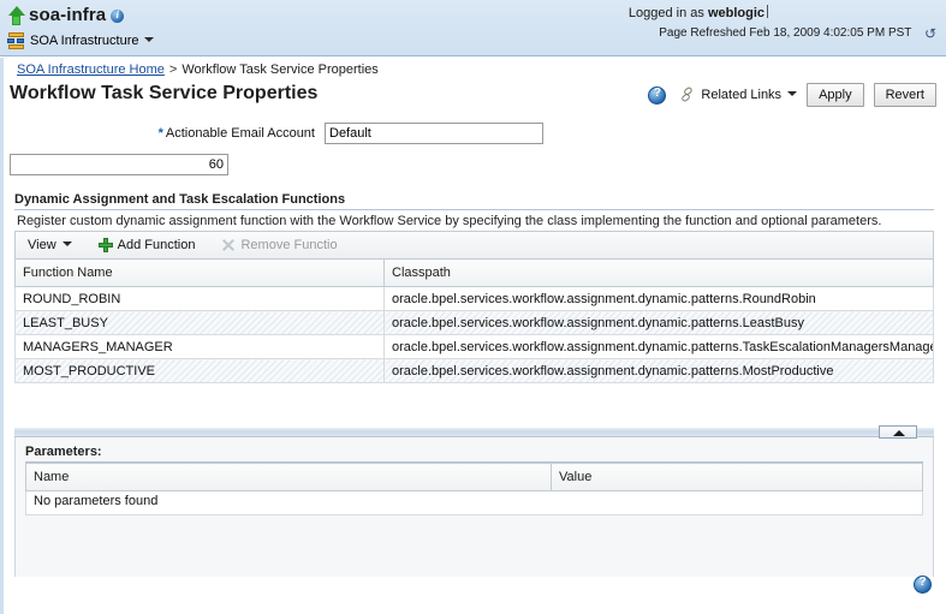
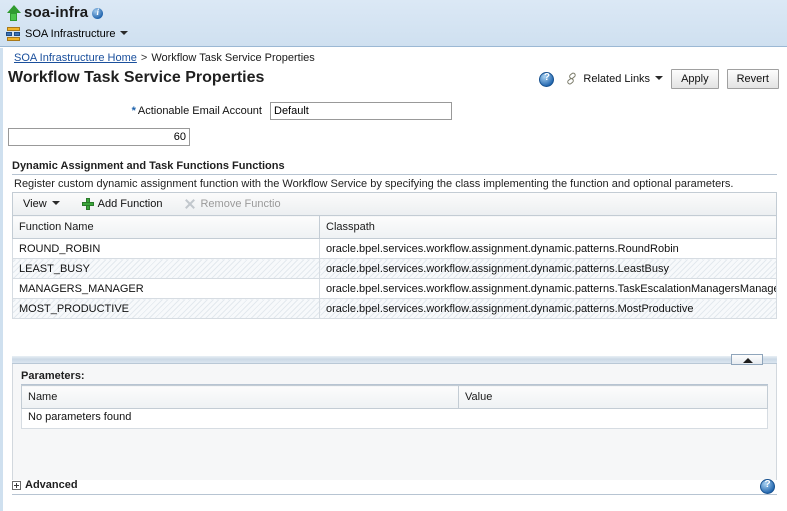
  soa-infra
  SOA Infrastructure
- Logged in as weblogic
- Page Refreshed Feb 18, 2009 4:02:05 PM PST ↺
  SOA Infrastructure Home > Workflow Task Service Properties
  Workflow Task Service Properties
  Related Links
  Apply
  Revert
  * Actionable Email Account
  Default
  60
- Dynamic Assignment and Task Escalation Functions
+ Dynamic Assignment and Task Functions Functions
  Register custom dynamic assignment function with the Workflow Service by specifying the class implementing the function and optional parameters.
  View
  Add Function
  Remove Functio
  Function Name	Classpath
  ROUND_ROBIN	oracle.bpel.services.workflow.assignment.dynamic.patterns.RoundRobin
  LEAST_BUSY	oracle.bpel.services.workflow.assignment.dynamic.patterns.LeastBusy
  MANAGERS_MANAGER	oracle.bpel.services.workflow.assignment.dynamic.patterns.TaskEscalationManagersManag
  MOST_PRODUCTIVE	oracle.bpel.services.workflow.assignment.dynamic.patterns.MostProductive
  Parameters:
  Name	Value
  No parameters found
+ Advanced
